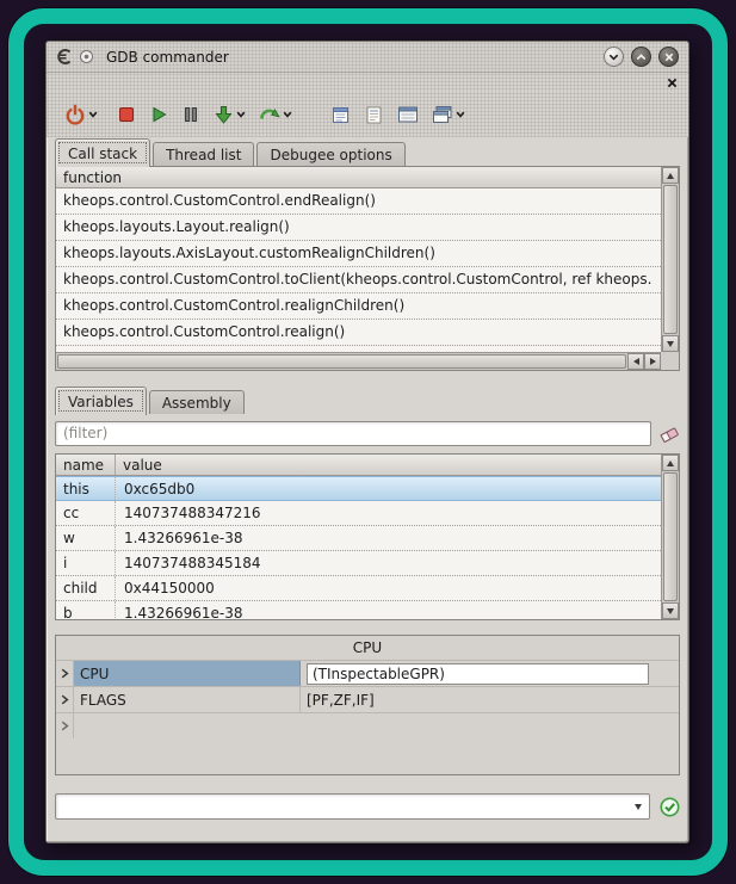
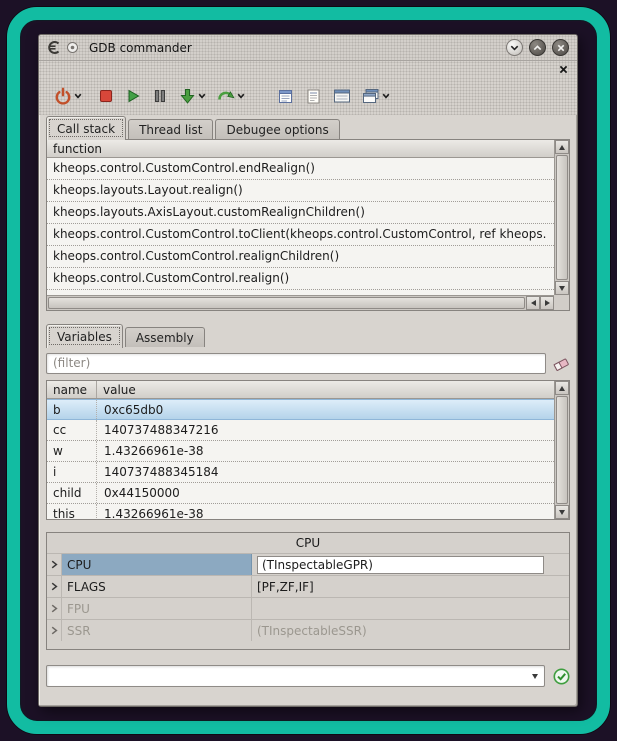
  GDB commander
  Call stack
  Thread list
  Debugee options
  function
  kheops.control.CustomControl.endRealign()
  kheops.layouts.Layout.realign()
  kheops.layouts.AxisLayout.customRealignChildren()
  kheops.control.CustomControl.toClient(kheops.control.CustomControl, ref kheops.
  kheops.control.CustomControl.realignChildren()
  kheops.control.CustomControl.realign()
  Variables
  Assembly
  (filter)
  name
  value
- this
+ b
  0xc65db0
  cc
  140737488347216
  w
  1.43266961e-38
  i
  140737488345184
  child
  0x44150000
- b
+ this
  1.43266961e-38
  CPU
  CPU
  (TInspectableGPR)
  FLAGS
  [PF,ZF,IF]
+ FPU
+ SSR
+ (TInspectableSSR)
